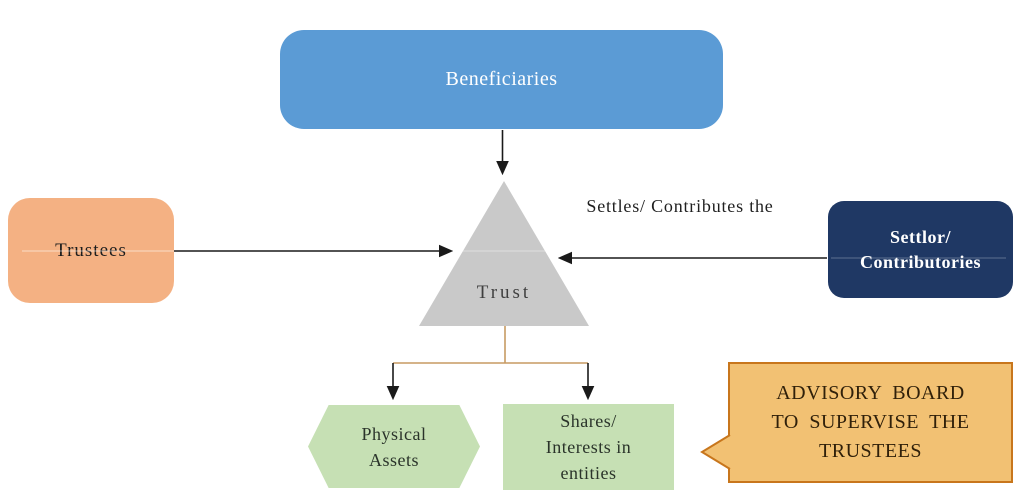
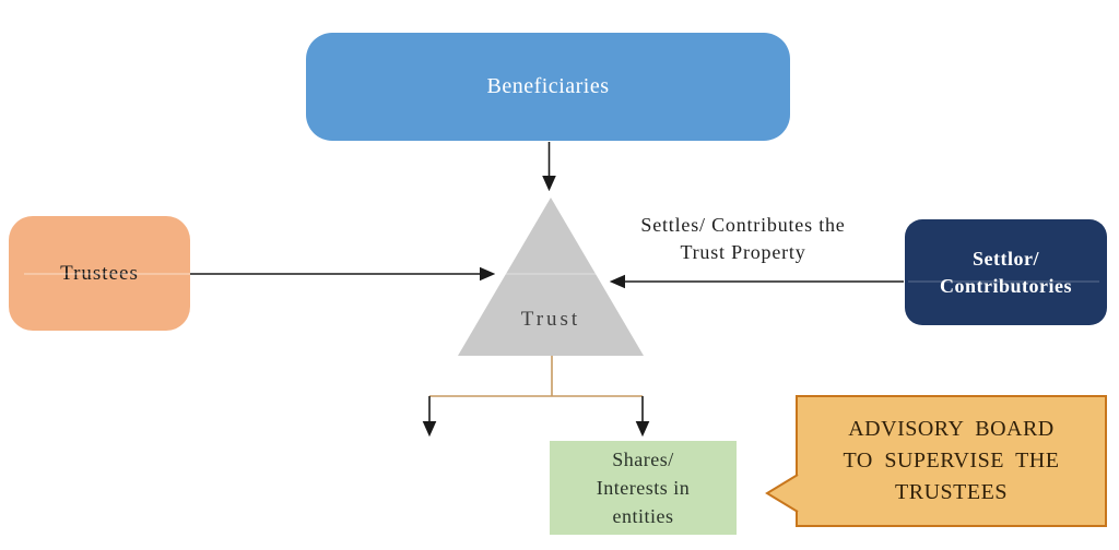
  Beneficiaries
  Trustees
  Settlor/
  Contributories
  Trust
- Physical
- Assets
  Shares/
  Interests in
  entities
  ADVISORY BOARD
  TO SUPERVISE THE
  TRUSTEES
  Settles/ Contributes the
+ Trust Property
